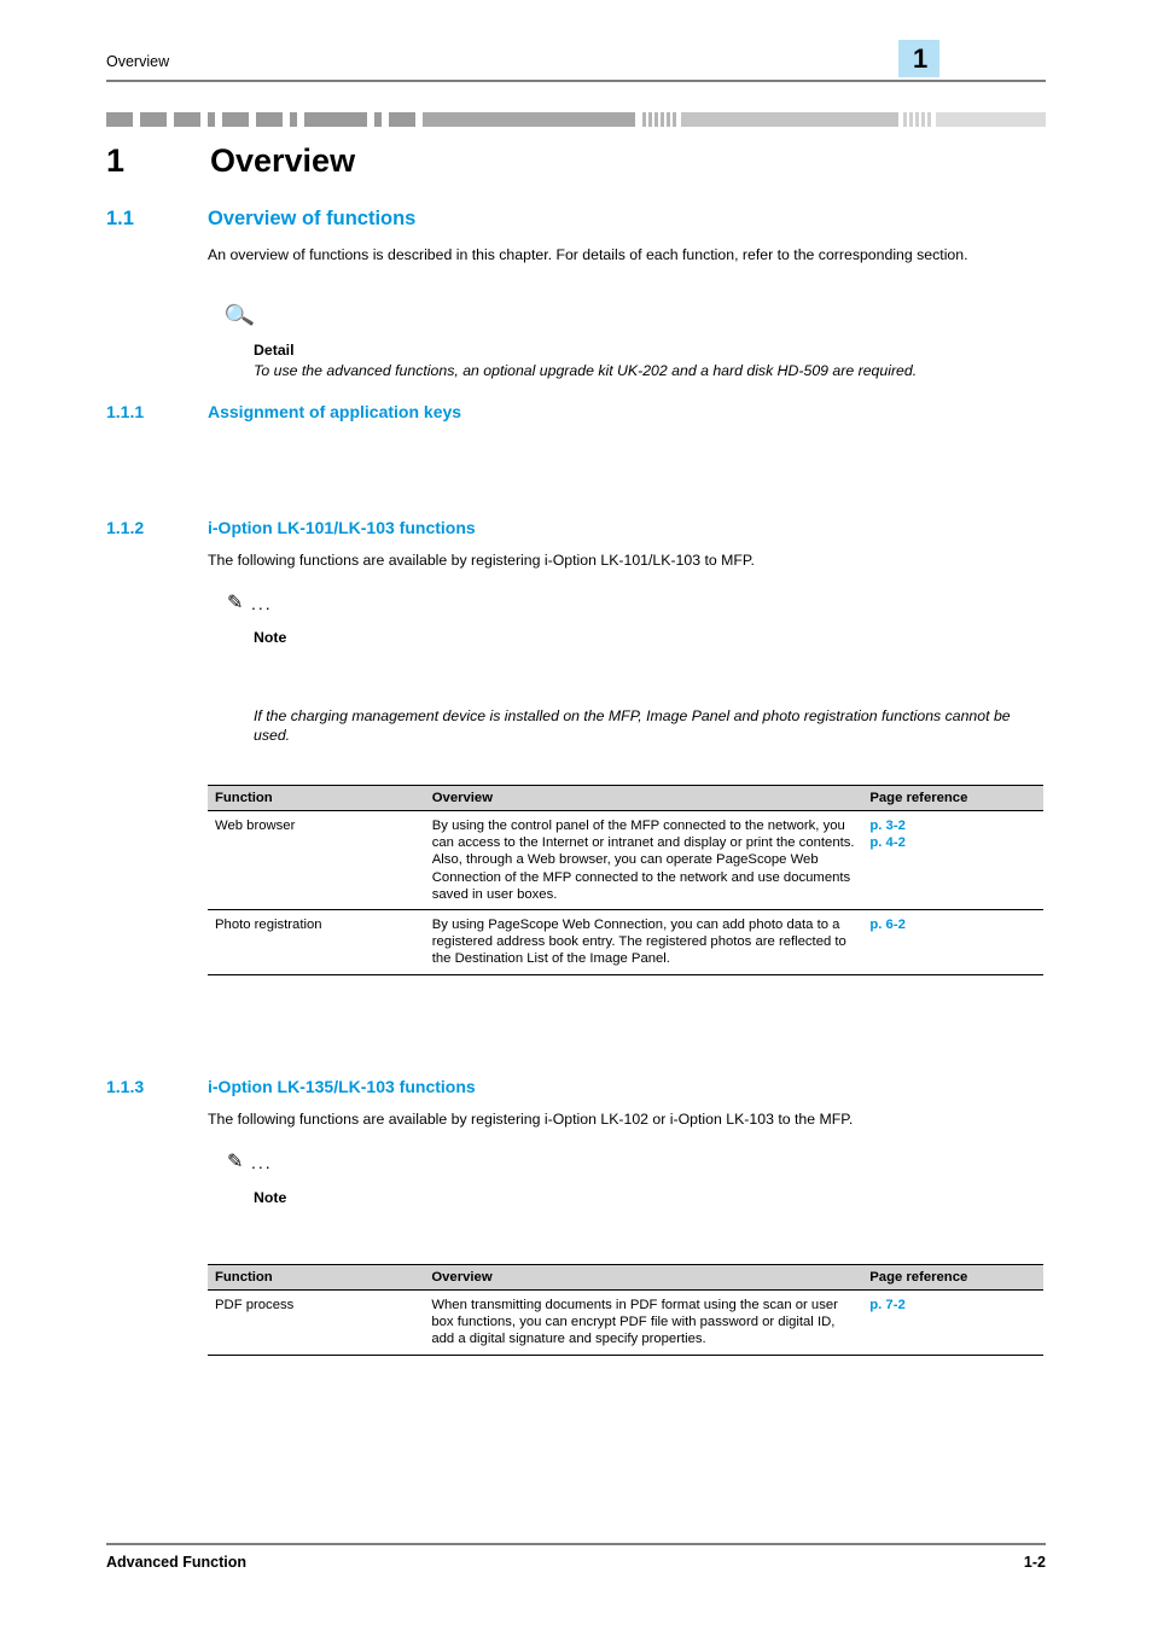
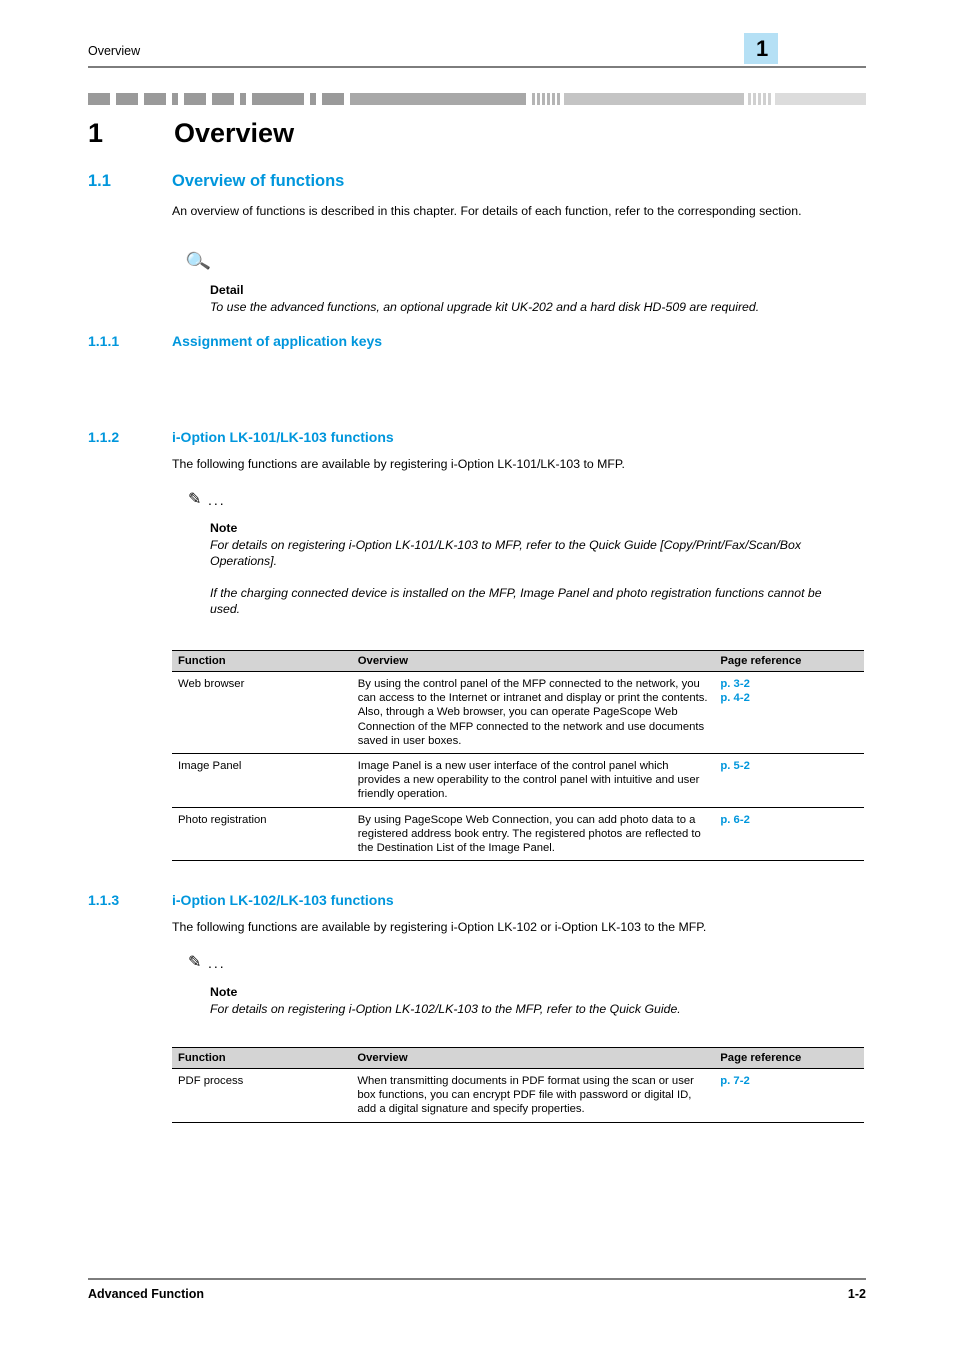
  Overview
  1
  1
  Overview
  1.1
  Overview of functions
  An overview of functions is described in this chapter. For details of each function, refer to the corresponding section.
  Detail
  To use the advanced functions, an optional upgrade kit UK-202 and a hard disk HD-509 are required.
  1.1.1
  Assignment of application keys
  1.1.2
  i-Option LK-101/LK-103 functions
  The following functions are available by registering i-Option LK-101/LK-103 to MFP.
  ✎
  ...
  Note
+ For details on registering i-Option LK-101/LK-103 to MFP, refer to the Quick Guide [Copy/Print/Fax/Scan/Box Operations].
- If the charging management device is installed on the MFP, Image Panel and photo registration functions cannot be used.
+ If the charging connected device is installed on the MFP, Image Panel and photo registration functions cannot be used.
  Function	Overview	Page reference
  Web browser	By using the control panel of the MFP connected to the network, you can access to the Internet or intranet and display or print the contents. Also, through a Web browser, you can operate PageScope Web Connection of the MFP connected to the network and use documents saved in user boxes.	p. 3-2 p. 4-2
+ Image Panel	Image Panel is a new user interface of the control panel which provides a new operability to the control panel with intuitive and user friendly operation.	p. 5-2
  Photo registration	By using PageScope Web Connection, you can add photo data to a registered address book entry. The registered photos are reflected to the Destination List of the Image Panel.	p. 6-2
  1.1.3
- i-Option LK-135/LK-103 functions
+ i-Option LK-102/LK-103 functions
  The following functions are available by registering i-Option LK-102 or i-Option LK-103 to the MFP.
  ✎
  ...
  Note
+ For details on registering i-Option LK-102/LK-103 to the MFP, refer to the Quick Guide.
  Function	Overview	Page reference
  PDF process	When transmitting documents in PDF format using the scan or user box functions, you can encrypt PDF file with password or digital ID, add a digital signature and specify properties.	p. 7-2
  Advanced Function
  1-2
